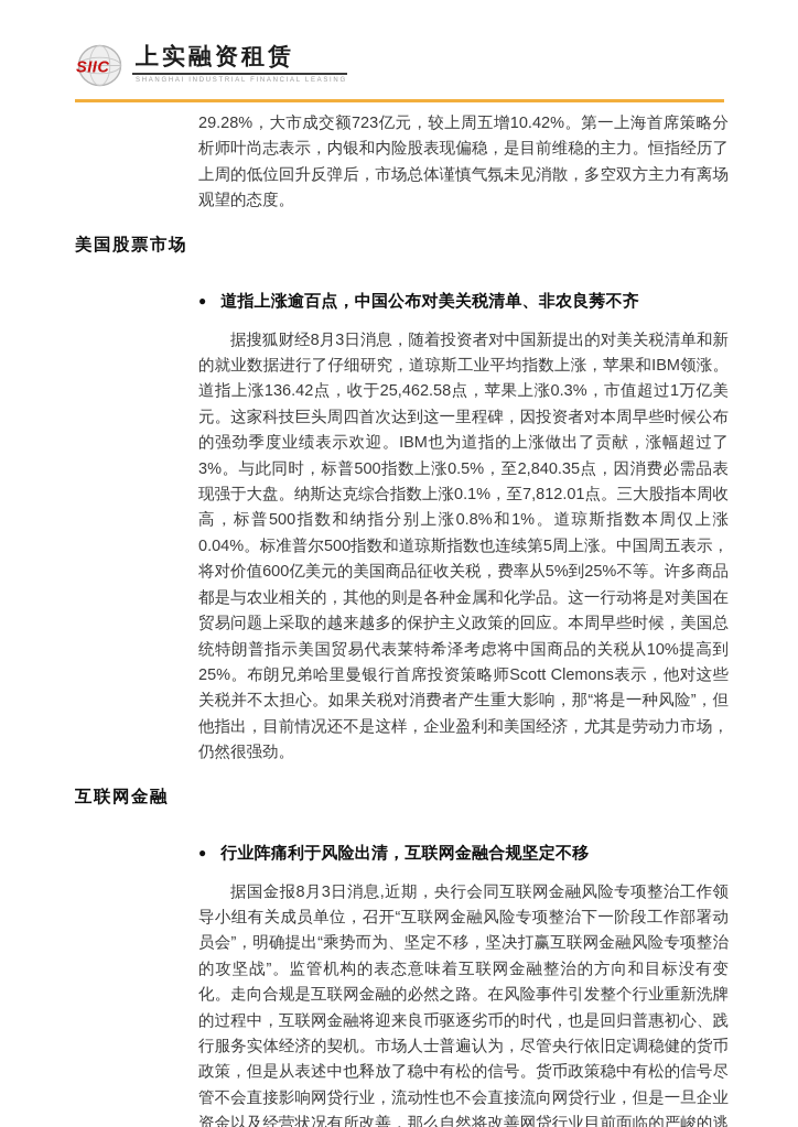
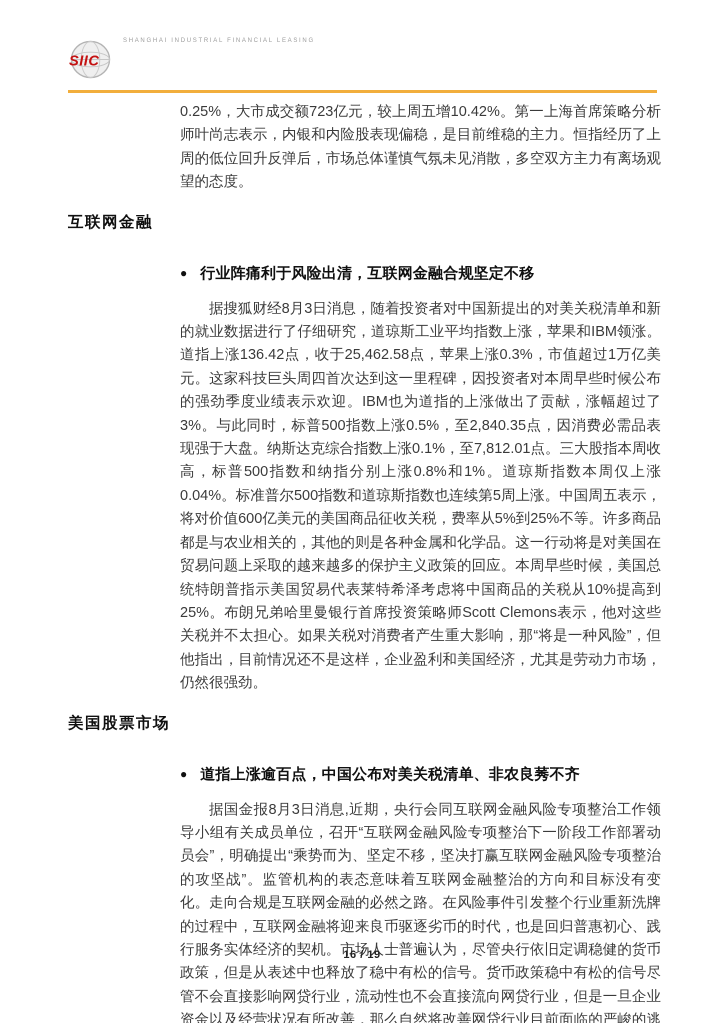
  SIIC
- 上实融资租赁
- 29.28%，大市成交额723亿元，较上周五增10.42%。第一上海首席策略分析师叶尚志表示，内银和内险股表现偏稳，是目前维稳的主力。恒指经历了上周的低位回升反弹后，市场总体谨慎气氛未见消散，多空双方主力有离场观望的态度。
+ 0.25%，大市成交额723亿元，较上周五增10.42%。第一上海首席策略分析师叶尚志表示，内银和内险股表现偏稳，是目前维稳的主力。恒指经历了上周的低位回升反弹后，市场总体谨慎气氛未见消散，多空双方主力有离场观望的态度。
- 美国股票市场
+ 互联网金融
  ●
- 道指上涨逾百点，中国公布对美关税清单、非农良莠不齐
+ 行业阵痛利于风险出清，互联网金融合规坚定不移
  据搜狐财经8月3日消息，随着投资者对中国新提出的对美关税清单和新的就业数据进行了仔细研究，道琼斯工业平均指数上涨，苹果和IBM领涨。道指上涨136.42点，收于25,462.58点，苹果上涨0.3%，市值超过1万亿美元。这家科技巨头周四首次达到这一里程碑，因投资者对本周早些时候公布的强劲季度业绩表示欢迎。IBM也为道指的上涨做出了贡献，涨幅超过了3%。与此同时，标普500指数上涨0.5%，至2,840.35点，因消费必需品表现强于大盘。纳斯达克综合指数上涨0.1%，至7,812.01点。三大股指本周收高，标普500指数和纳指分别上涨0.8%和1%。道琼斯指数本周仅上涨0.04%。标准普尔500指数和道琼斯指数也连续第5周上涨。中国周五表示，将对价值600亿美元的美国商品征收关税，费率从5%到25%不等。许多商品都是与农业相关的，其他的则是各种金属和化学品。这一行动将是对美国在贸易问题上采取的越来越多的保护主义政策的回应。本周早些时候，美国总统特朗普指示美国贸易代表莱特希泽考虑将中国商品的关税从10%提高到25%。布朗兄弟哈里曼银行首席投资策略师Scott Clemons表示，他对这些关税并不太担心。如果关税对消费者产生重大影响，那“将是一种风险”，但他指出，目前情况还不是这样，企业盈利和美国经济，尤其是劳动力市场，仍然很强劲。
- 互联网金融
+ 美国股票市场
  ●
- 行业阵痛利于风险出清，互联网金融合规坚定不移
+ 道指上涨逾百点，中国公布对美关税清单、非农良莠不齐
  据国金报8月3日消息,近期，央行会同互联网金融风险专项整治工作领导小组有关成员单位，召开“互联网金融风险专项整治下一阶段工作部署动员会”，明确提出“乘势而为、坚定不移，坚决打赢互联网金融风险专项整治的攻坚战”。监管机构的表态意味着互联网金融整治的方向和目标没有变化。走向合规是互联网金融的必然之路。在风险事件引发整个行业重新洗牌的过程中，互联网金融将迎来良币驱逐劣币的时代，也是回归普惠初心、践行服务实体经济的契机。市场人士普遍认为，尽管央行依旧定调稳健的货币政策，但是从表述中也释放了稳中有松的信号。货币政策稳中有松的信号尽管不会直接影响网贷行业，流动性也不会直接流向网贷行业，但是一旦企业资金以及经营状况有所改善，那么自然将改善网贷行业目前面临的严峻的逃
+ 16 / 19
